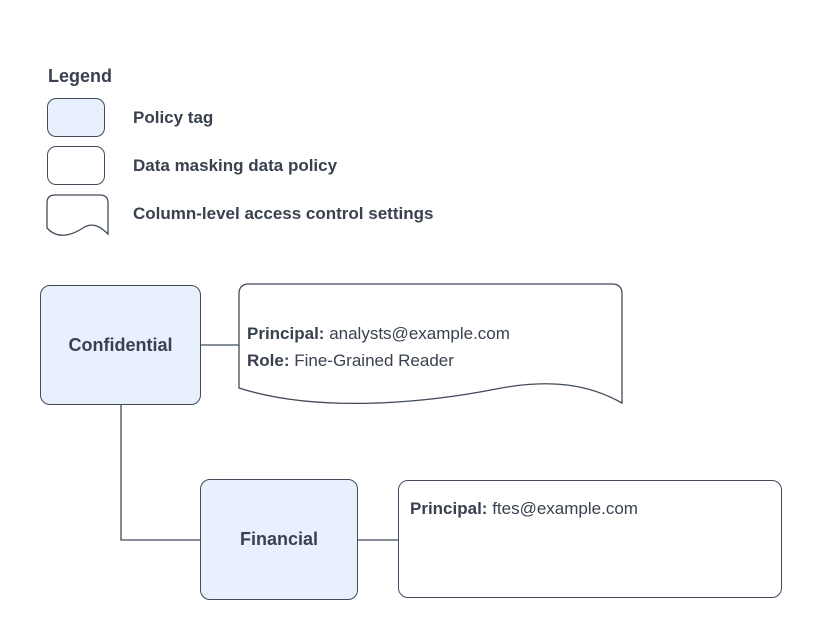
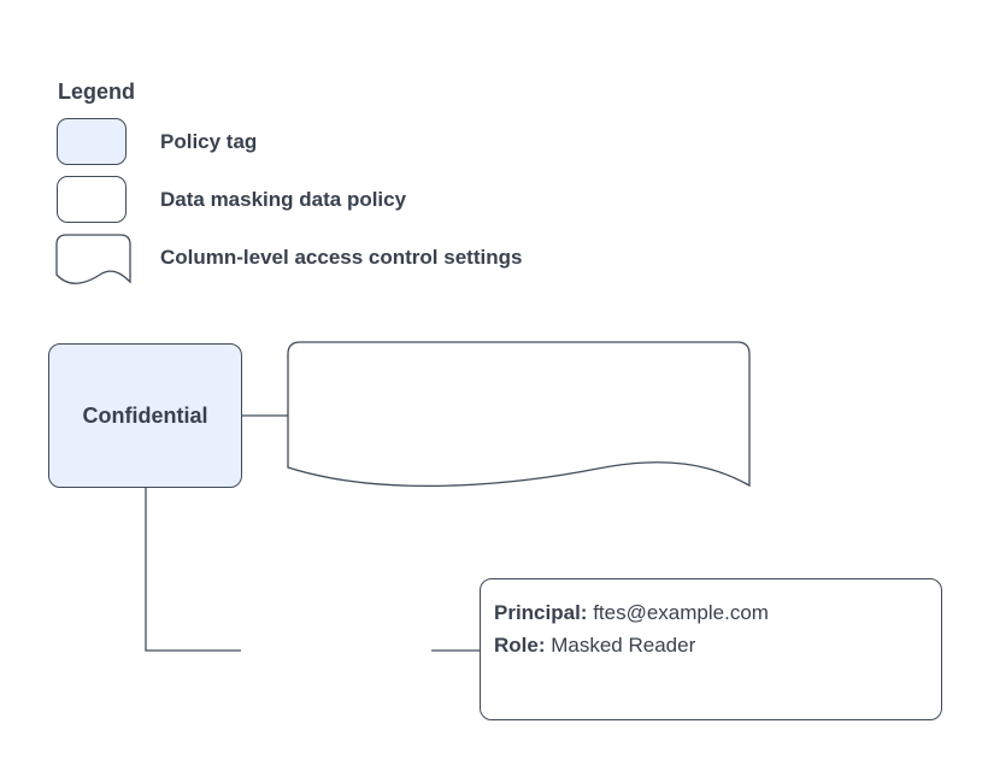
  Legend
  Policy tag
  Data masking data policy
  Column-level access control settings
  Confidential
- Financial
- Principal: analysts@example.com
- Role: Fine-Grained Reader
  Principal: ftes@example.com
+ Role: Masked Reader
